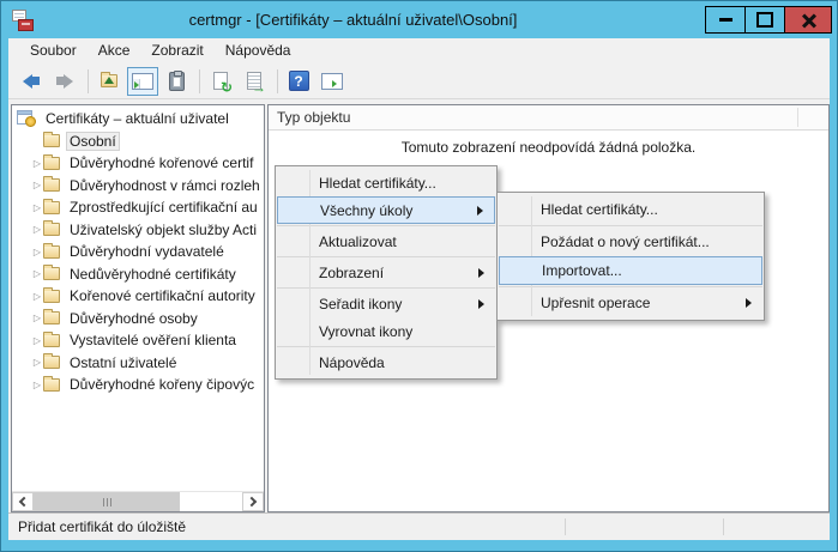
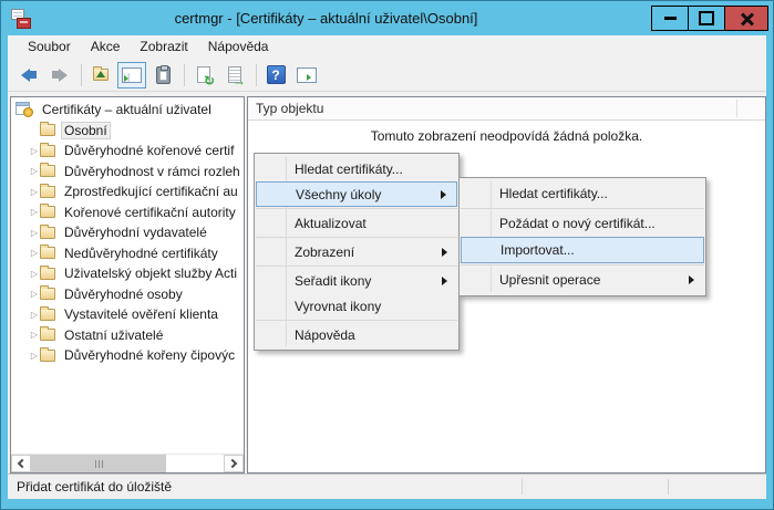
  certmgr - [Certifikáty – aktuální uživatel\Osobní]
  Soubor
  Akce
  Zobrazit
  Nápověda
  Certifikáty – aktuální uživatel
  Osobní
  Důvěryhodné kořenové certif
  Důvěryhodnost v rámci rozleh
  Zprostředkující certifikační au
- Uživatelský objekt služby Acti
+ Kořenové certifikační autority
  Důvěryhodní vydavatelé
  Nedůvěryhodné certifikáty
- Kořenové certifikační autority
+ Uživatelský objekt služby Acti
  Důvěryhodné osoby
  Vystavitelé ověření klienta
  Ostatní uživatelé
  Důvěryhodné kořeny čipovýc
  Typ objektu
  Tomuto zobrazení neodpovídá žádná položka.
  Přidat certifikát do úložiště
  Hledat certifikáty...
  Všechny úkoly
  Aktualizovat
  Zobrazení
  Seřadit ikony
  Vyrovnat ikony
  Nápověda
  Hledat certifikáty...
  Požádat o nový certifikát...
  Importovat...
  Upřesnit operace
